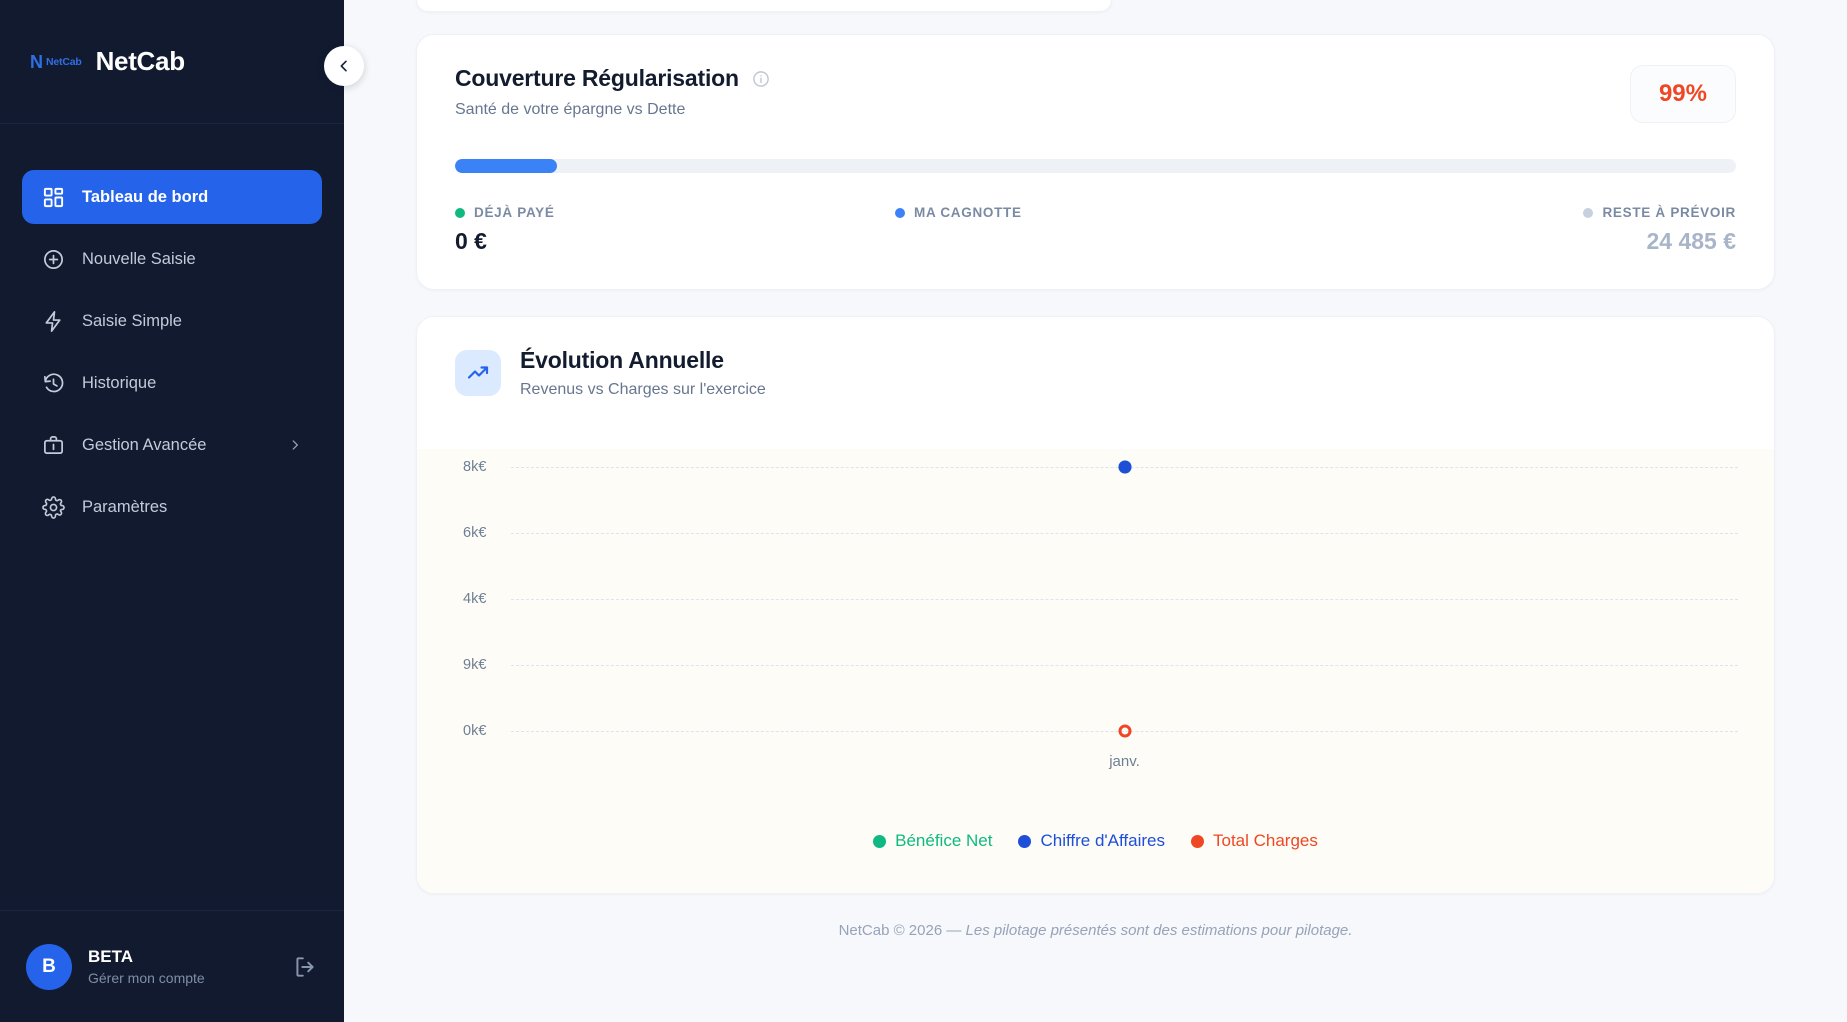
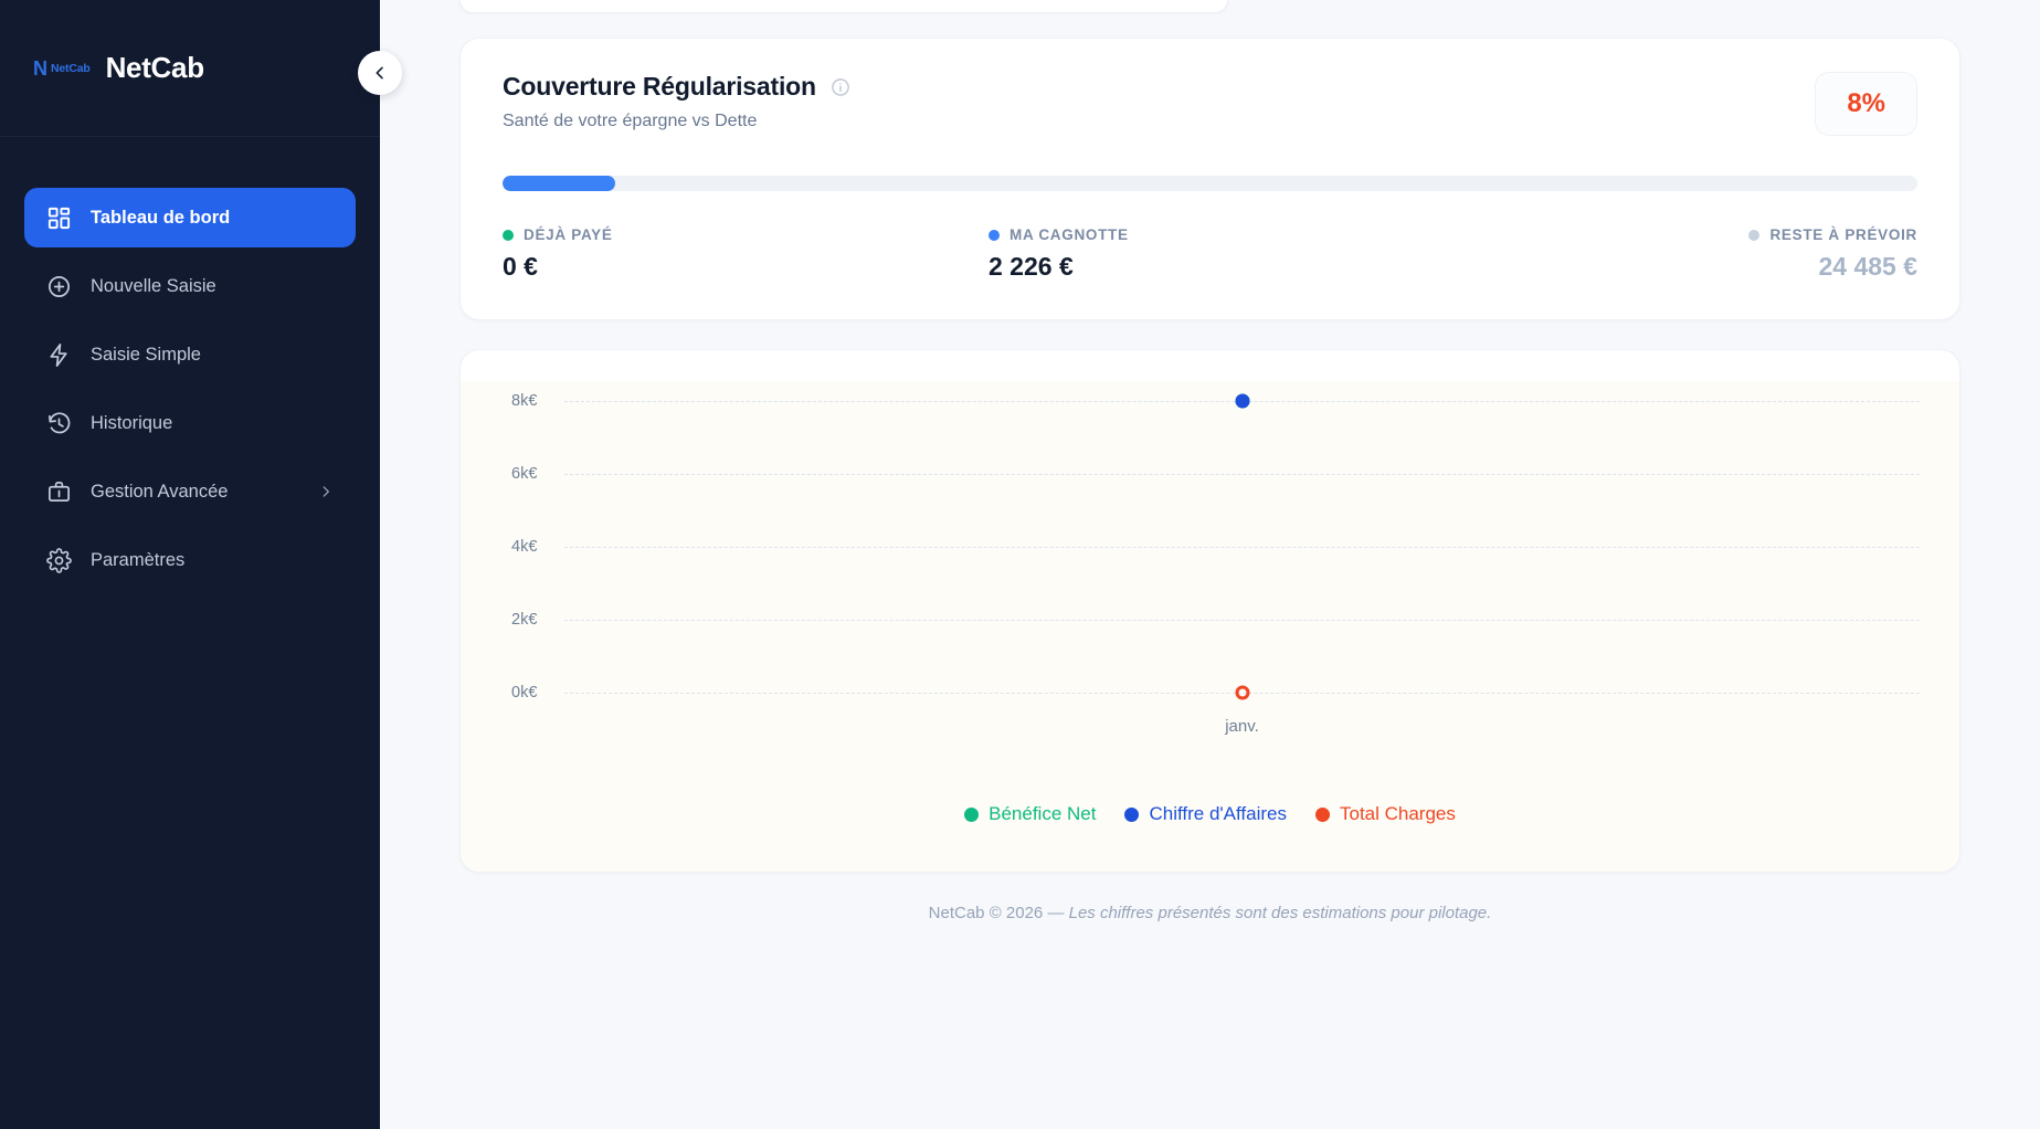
  N
  NetCab
  NetCab
  Tableau de bord
  Nouvelle Saisie
  Saisie Simple
  Historique
  Gestion Avancée
  Paramètres
- B
- BETA
- Gérer mon compte
  Couverture Régularisation
  Santé de votre épargne vs Dette
- 99%
+ 8%
  DÉJÀ PAYÉ
  0 €
  MA CAGNOTTE
+ 2 226 €
  RESTE À PRÉVOIR
  24 485 €
- Évolution Annuelle
- Revenus vs Charges sur l'exercice
  8k€
  6k€
  4k€
- 9k€
+ 2k€
  0k€
  janv.
  Bénéfice Net
  Chiffre d'Affaires
  Total Charges
- NetCab © 2026 — Les pilotage présentés sont des estimations pour pilotage.
+ NetCab © 2026 — Les chiffres présentés sont des estimations pour pilotage.
